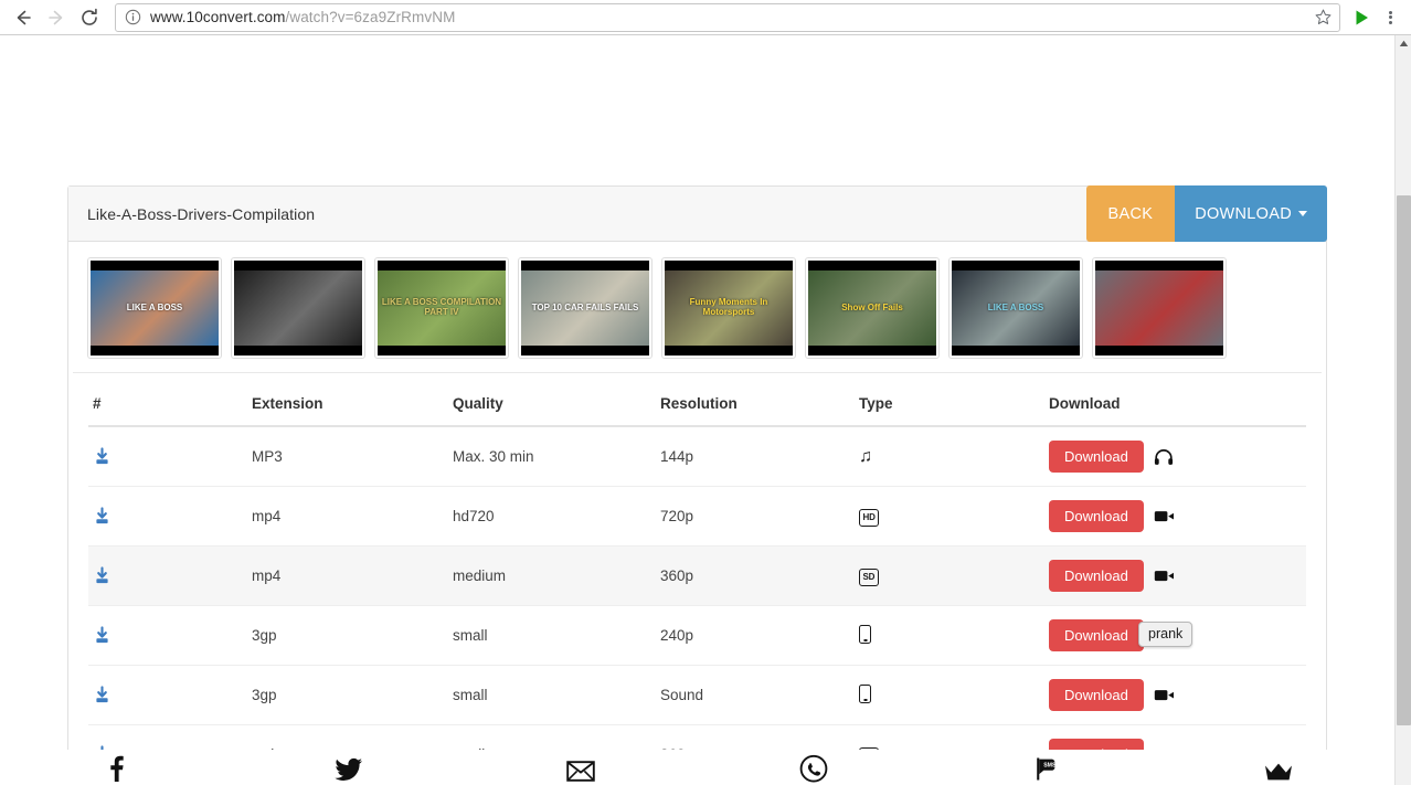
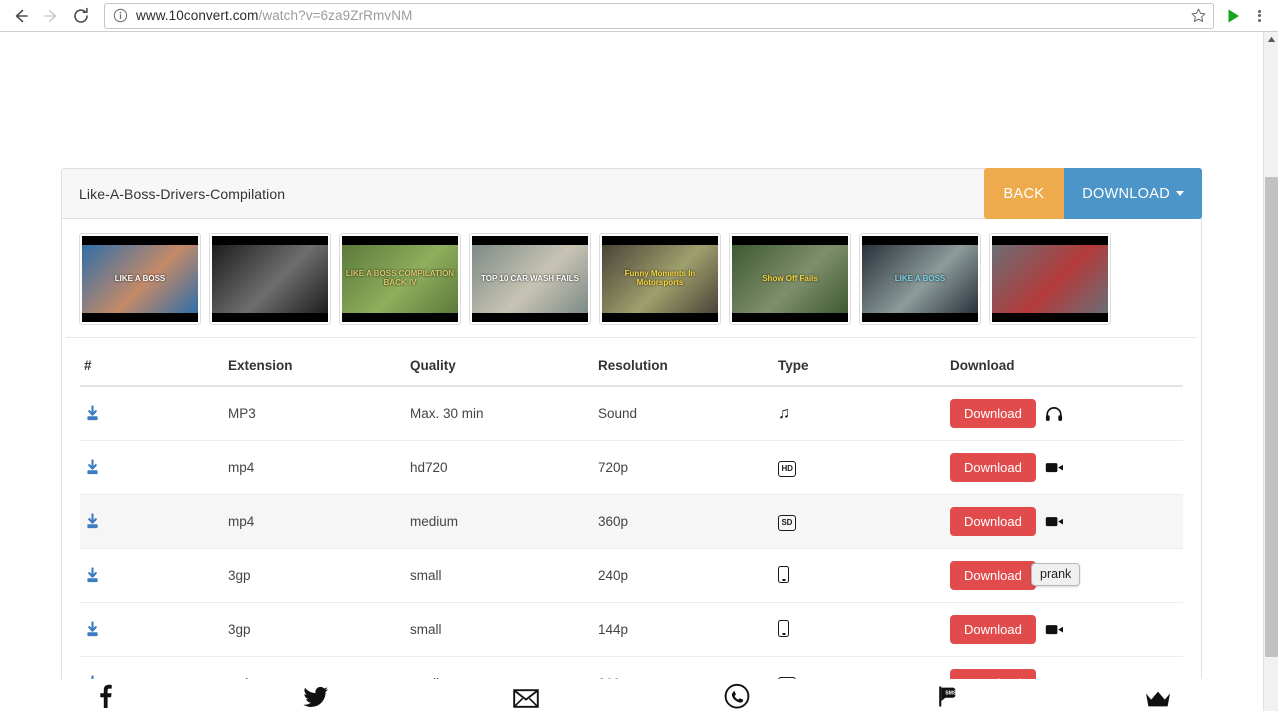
  www.10convert.com/watch?v=6za9ZrRmvNM
  Like-A-Boss-Drivers-Compilation
  BACK
  DOWNLOAD
  LIKE A BOSS
- LIKE A BOSS COMPILATION PART IV
+ LIKE A BOSS COMPILATION BACK IV
- TOP 10 CAR FAILS FAILS
+ TOP 10 CAR WASH FAILS
  Funny Moments In Motorsports
  Show Off Fails
  LIKE A BOSS
  #	Extension	Quality	Resolution	Type	Download
- 	MP3	Max. 30 min	144p	♫	Download
+ 	MP3	Max. 30 min	Sound	♫	Download
  	mp4	hd720	720p	HD	Download
  	mp4	medium	360p	SD	Download
  	3gp	small	240p		Download
- 	3gp	small	Sound		Download
+ 	3gp	small	144p		Download
  prank
